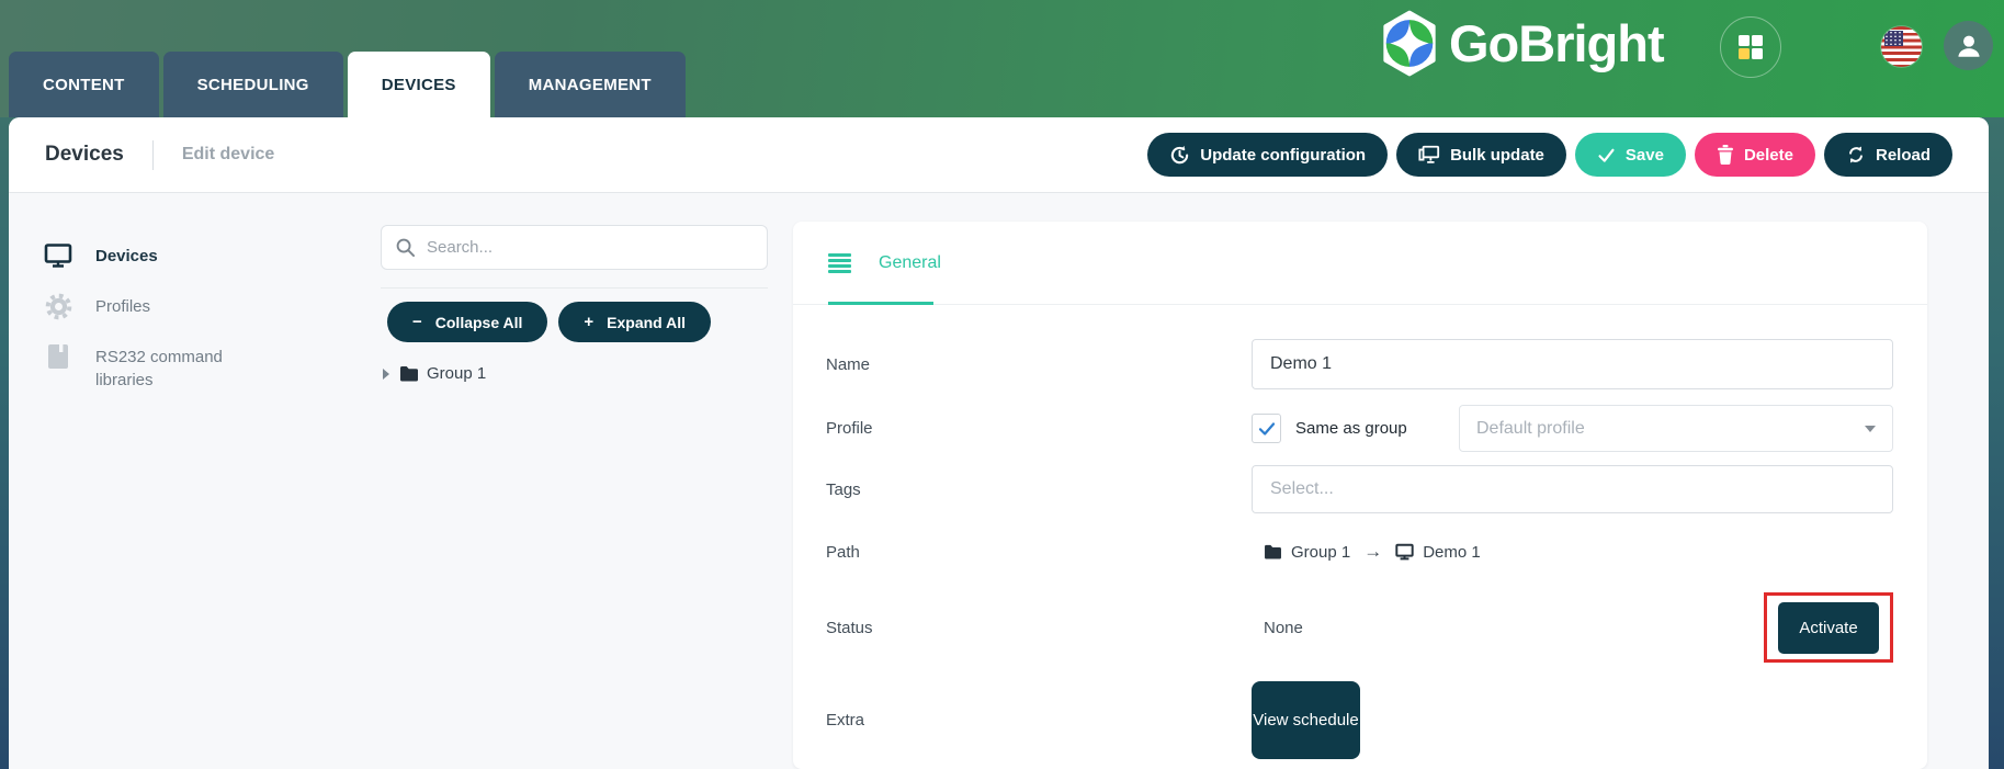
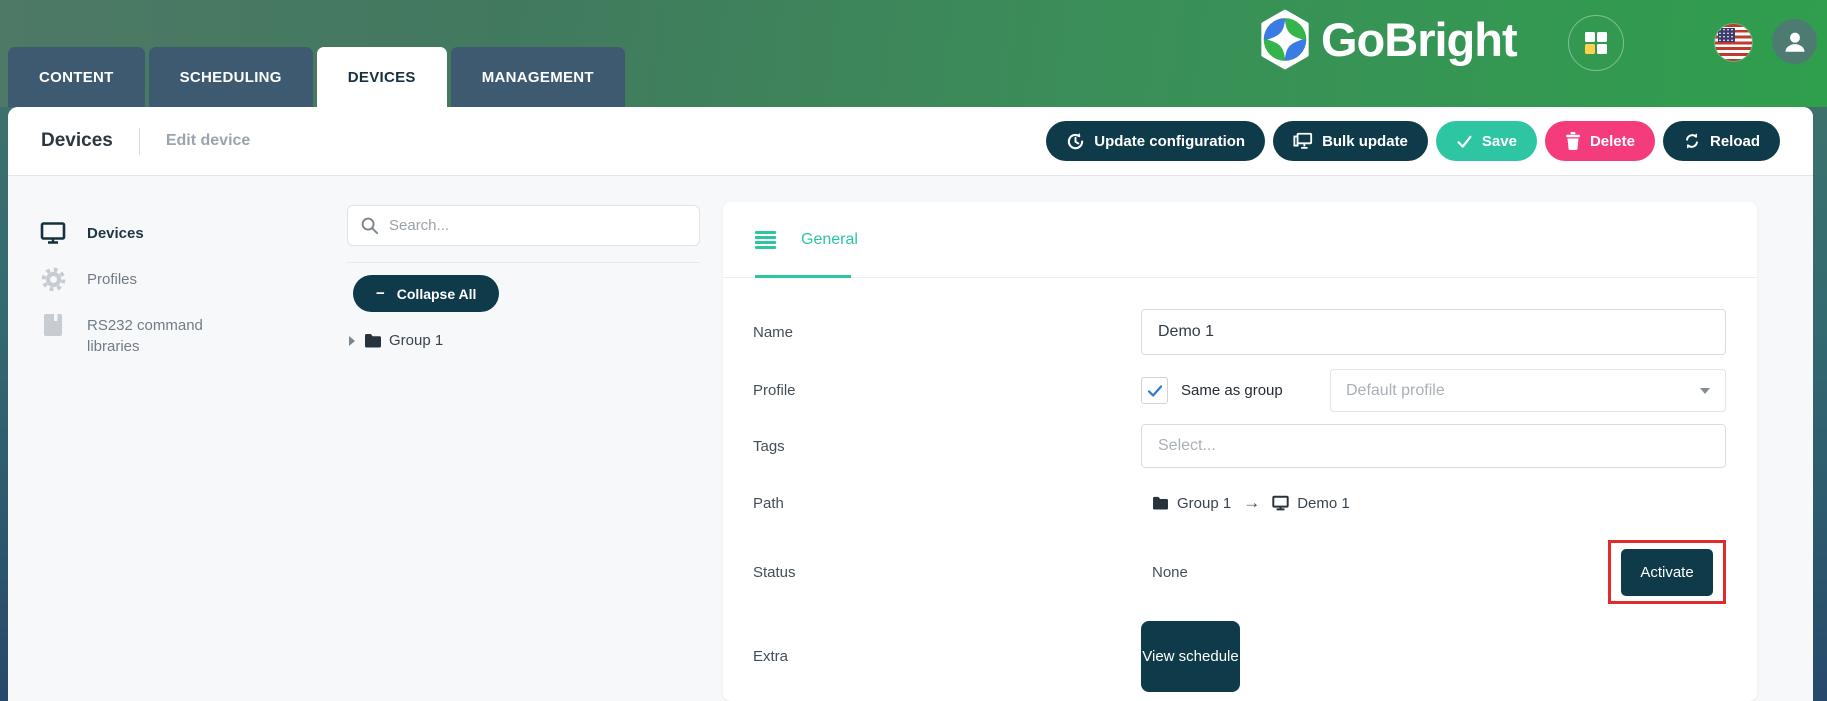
  CONTENT
  SCHEDULING
  DEVICES
  MANAGEMENT
  GoBright
  Devices
  Edit device
  Update configuration
  Bulk update
  Save
  Delete
  Reload
  Devices
  Profiles
  RS232 command libraries
  Search...
  −
  Collapse All
- +
- Expand All
  Group 1
  General
  Name
  Demo 1
  Profile
  Same as group
  Default profile
  Tags
  Select...
  Path
  Group 1
  →
  Demo 1
  Status
  None
  Activate
  Extra
  View schedule
